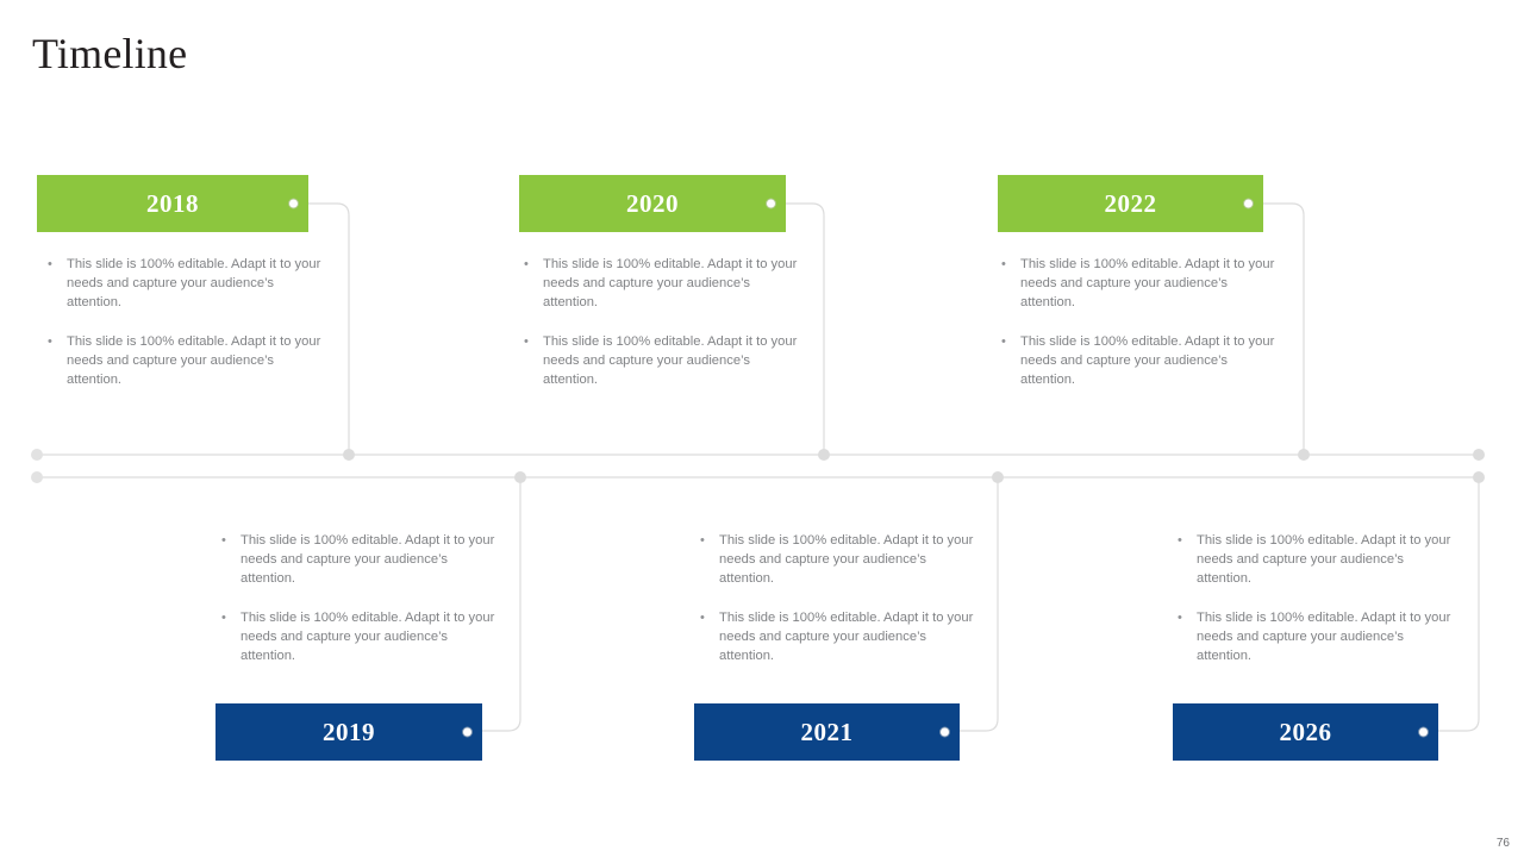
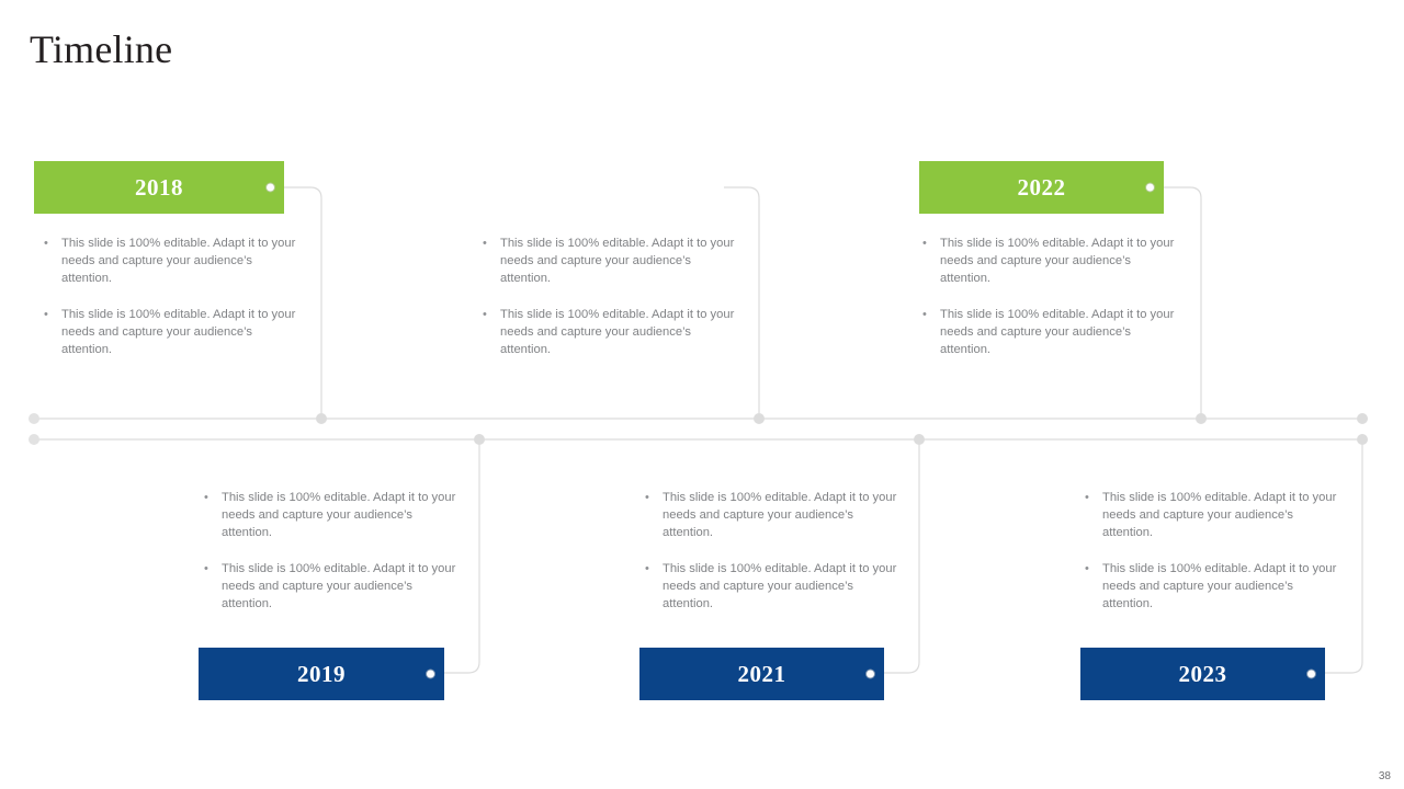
  Timeline
  2018
- 2020
  2022
  •
  This slide is 100% editable. Adapt it to your needs and capture your audience’s attention.
  •
  This slide is 100% editable. Adapt it to your needs and capture your audience’s attention.
  •
  This slide is 100% editable. Adapt it to your needs and capture your audience’s attention.
  •
  This slide is 100% editable. Adapt it to your needs and capture your audience’s attention.
  •
  This slide is 100% editable. Adapt it to your needs and capture your audience’s attention.
  •
  This slide is 100% editable. Adapt it to your needs and capture your audience’s attention.
  •
  This slide is 100% editable. Adapt it to your needs and capture your audience’s attention.
  •
  This slide is 100% editable. Adapt it to your needs and capture your audience’s attention.
  •
  This slide is 100% editable. Adapt it to your needs and capture your audience’s attention.
  •
  This slide is 100% editable. Adapt it to your needs and capture your audience’s attention.
  •
  This slide is 100% editable. Adapt it to your needs and capture your audience’s attention.
  •
  This slide is 100% editable. Adapt it to your needs and capture your audience’s attention.
  2019
  2021
- 2026
+ 2023
- 76
+ 38
